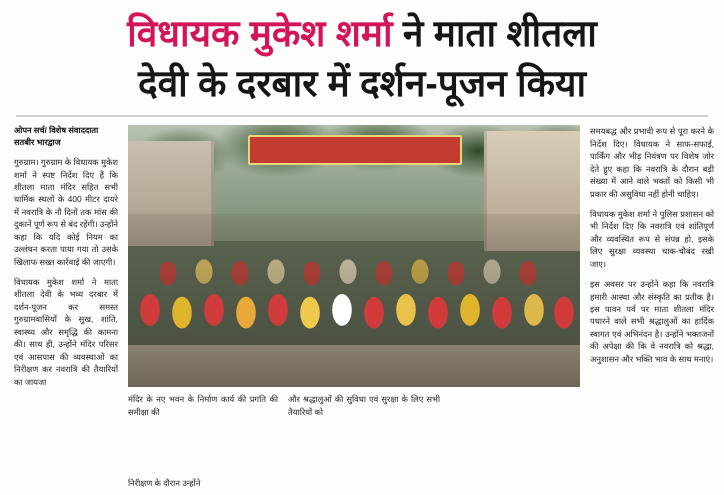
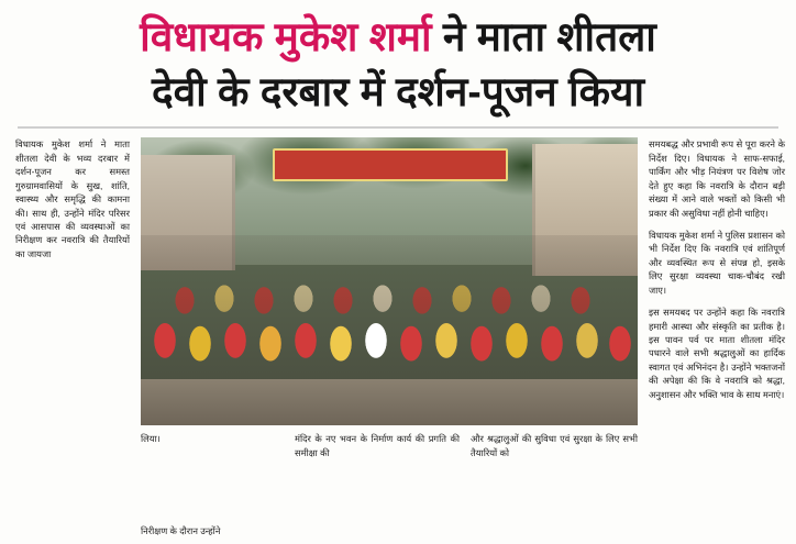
  विधायक मुकेश शर्मा ने माता शीतला
  देवी के दरबार में दर्शन-पूजन किया
- ओपन सर्च/ विशेष संवाददाता
- सतबीर भारद्वाज
- गुरुग्राम। गुरुग्राम के विधायक मुकेश शर्मा ने स्पष्ट निर्देश दिए हैं कि शीतला माता मंदिर सहित सभी धार्मिक स्थलों के 400 मीटर दायरे में नवरात्रि के नौ दिनों तक मांस की दुकानें पूर्ण रूप से बंद रहेंगी। उन्होंने कहा कि यदि कोई नियम का उल्लंघन करता पाया गया तो उसके खिलाफ सख्त कार्रवाई की जाएगी।
  विधायक मुकेश शर्मा ने माता शीतला देवी के भव्य दरबार में दर्शन-पूजन कर समस्त गुरुग्रामवासियों के सुख, शांति, स्वास्थ्य और समृद्धि की कामना की। साथ ही, उन्होंने मंदिर परिसर एवं आसपास की व्यवस्थाओं का निरीक्षण कर नवरात्रि की तैयारियों का जायजा
+ लिया।
  मंदिर के नए भवन के निर्माण कार्य की प्रगति की समीक्षा की
  और श्रद्धालुओं की सुविधा एवं सुरक्षा के लिए सभी तैयारियों को
  समयबद्ध और प्रभावी रूप से पूरा करने के निर्देश दिए। विधायक ने साफ-सफाई, पार्किंग और भीड़ नियंत्रण पर विशेष जोर देते हुए कहा कि नवरात्रि के दौरान बड़ी संख्या में आने वाले भक्तों को किसी भी प्रकार की असुविधा नहीं होनी चाहिए।
  विधायक मुकेश शर्मा ने पुलिस प्रशासन को भी निर्देश दिए कि नवरात्रि एवं शांतिपूर्ण और व्यवस्थित रूप से संपन्न हो, इसके लिए सुरक्षा व्यवस्था चाक-चौबंद रखी जाए।
- इस अवसर पर उन्होंने कहा कि नवरात्रि हमारी आस्था और संस्कृति का प्रतीक है। इस पावन पर्व पर माता शीतला मंदिर पधारने वाले सभी श्रद्धालुओं का हार्दिक स्वागत एवं अभिनंदन है। उन्होंने भक्तजनों की अपेक्षा की कि वे नवरात्रि को श्रद्धा, अनुशासन और भक्ति भाव के साथ मनाएं।
+ इस समयबद पर उन्होंने कहा कि नवरात्रि हमारी आस्था और संस्कृति का प्रतीक है। इस पावन पर्व पर माता शीतला मंदिर पधारने वाले सभी श्रद्धालुओं का हार्दिक स्वागत एवं अभिनंदन है। उन्होंने भक्तजनों की अपेक्षा की कि वे नवरात्रि को श्रद्धा, अनुशासन और भक्ति भाव के साथ मनाएं।
  निरीक्षण के दौरान उन्होंने
